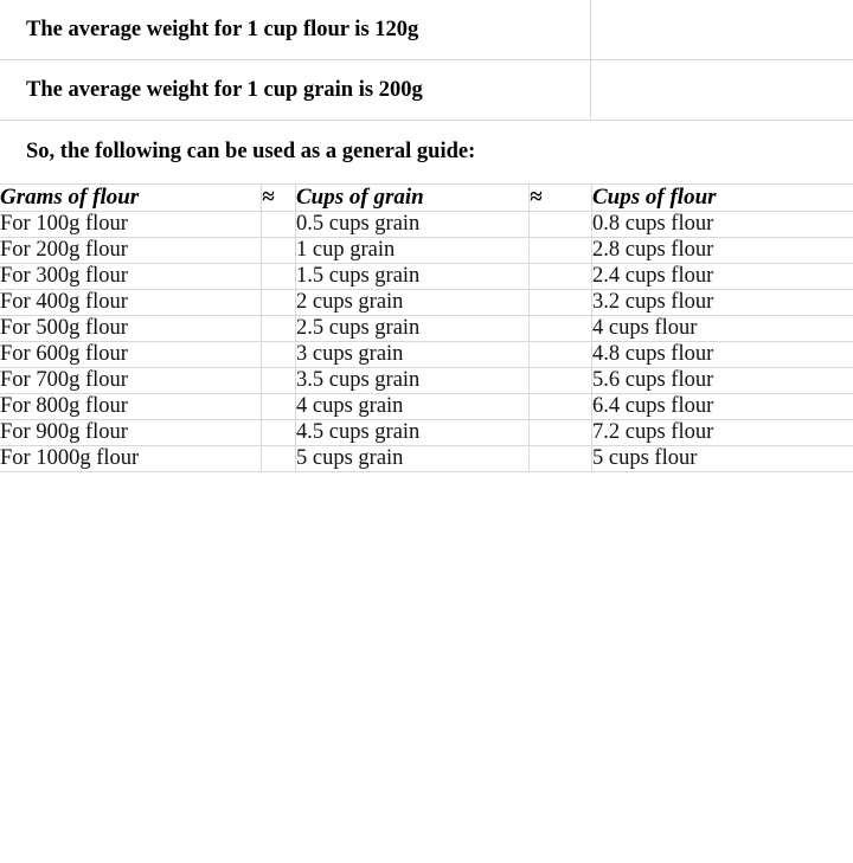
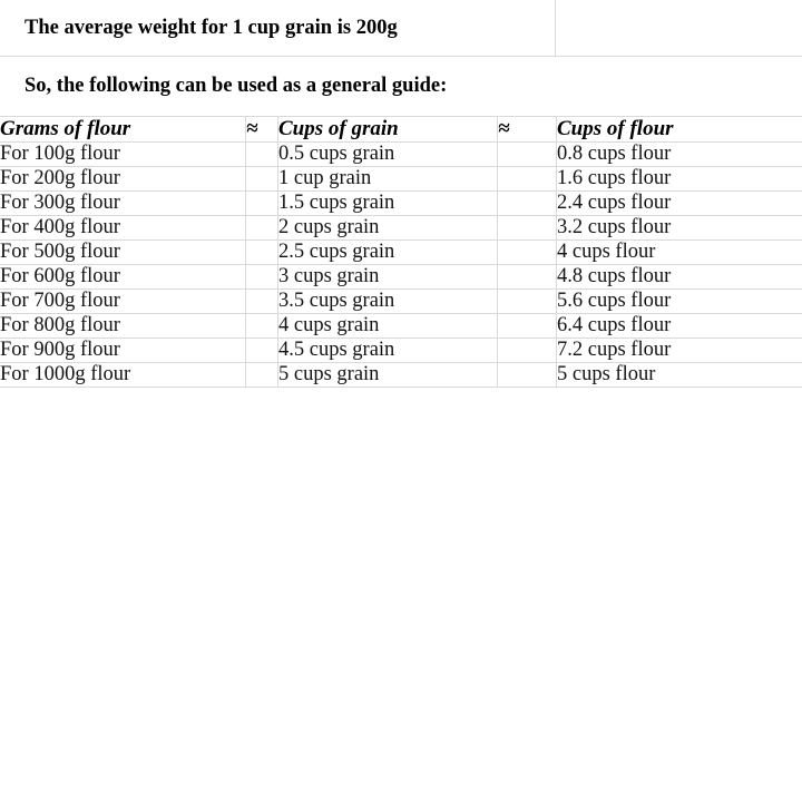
- The average weight for 1 cup flour is 120g
  The average weight for 1 cup grain is 200g
  So, the following can be used as a general guide:
  Grams of flour	≈	Cups of grain	≈	Cups of flour
  For 100g flour		0.5 cups grain		0.8 cups flour
- For 200g flour		1 cup grain		2.8 cups flour
+ For 200g flour		1 cup grain		1.6 cups flour
  For 300g flour		1.5 cups grain		2.4 cups flour
  For 400g flour		2 cups grain		3.2 cups flour
  For 500g flour		2.5 cups grain		4 cups flour
  For 600g flour		3 cups grain		4.8 cups flour
  For 700g flour		3.5 cups grain		5.6 cups flour
  For 800g flour		4 cups grain		6.4 cups flour
  For 900g flour		4.5 cups grain		7.2 cups flour
  For 1000g flour		5 cups grain		5 cups flour
